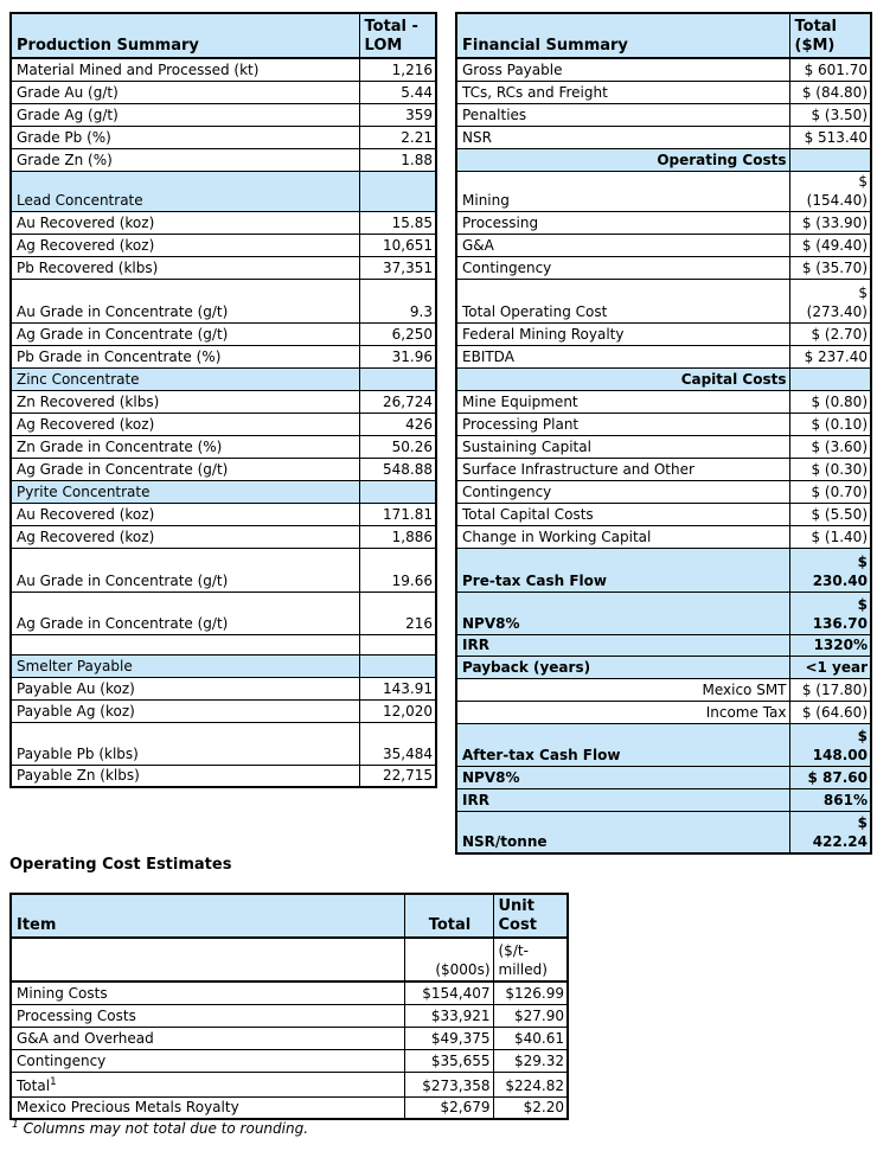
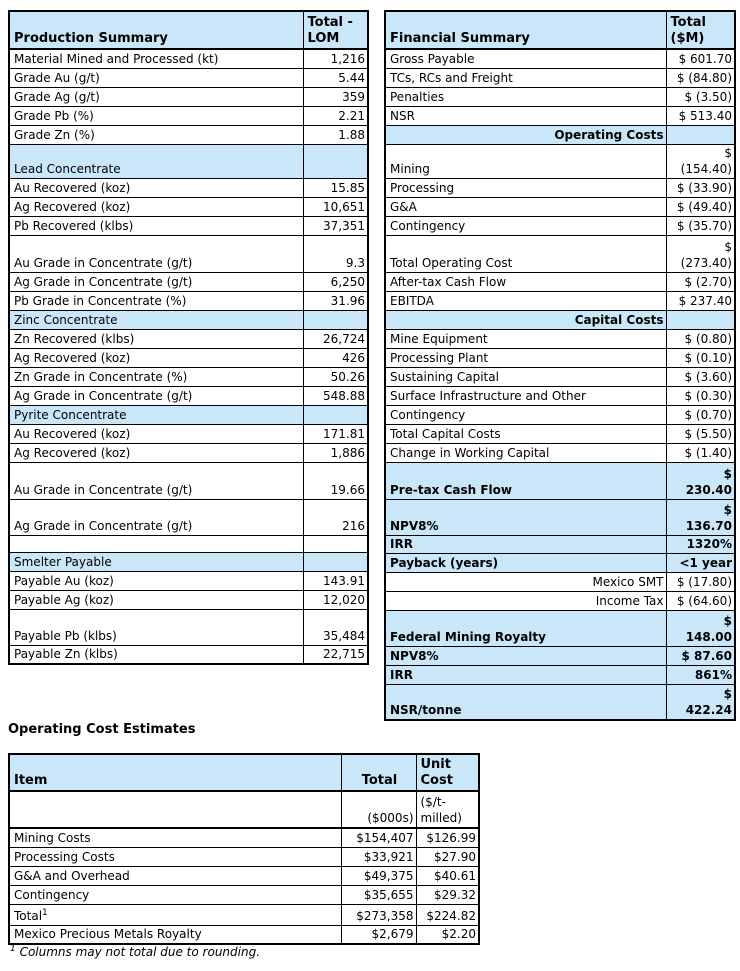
  Production Summary	Total - LOM
  Material Mined and Processed (kt)	1,216
  Grade Au (g/t)	5.44
  Grade Ag (g/t)	359
  Grade Pb (%)	2.21
  Grade Zn (%)	1.88
  Lead Concentrate
  Au Recovered (koz)	15.85
  Ag Recovered (koz)	10,651
  Pb Recovered (klbs)	37,351
  Au Grade in Concentrate (g/t)	9.3
  Ag Grade in Concentrate (g/t)	6,250
  Pb Grade in Concentrate (%)	31.96
  Zinc Concentrate
  Zn Recovered (klbs)	26,724
  Ag Recovered (koz)	426
  Zn Grade in Concentrate (%)	50.26
  Ag Grade in Concentrate (g/t)	548.88
  Pyrite Concentrate
  Au Recovered (koz)	171.81
  Ag Recovered (koz)	1,886
  Au Grade in Concentrate (g/t)	19.66
  Ag Grade in Concentrate (g/t)	216
  Smelter Payable
  Payable Au (koz)	143.91
  Payable Ag (koz)	12,020
  Payable Pb (klbs)	35,484
  Payable Zn (klbs)	22,715
  Financial Summary	Total ($M)
  Gross Payable	$ 601.70
  TCs, RCs and Freight	$ (84.80)
  Penalties	$ (3.50)
  NSR	$ 513.40
  Operating Costs
  Mining	$(154.40)
  Processing	$ (33.90)
  G&A	$ (49.40)
  Contingency	$ (35.70)
  Total Operating Cost	$(273.40)
- Federal Mining Royalty	$ (2.70)
+ After-tax Cash Flow	$ (2.70)
  EBITDA	$ 237.40
  Capital Costs
  Mine Equipment	$ (0.80)
  Processing Plant	$ (0.10)
  Sustaining Capital	$ (3.60)
  Surface Infrastructure and Other	$ (0.30)
  Contingency	$ (0.70)
  Total Capital Costs	$ (5.50)
  Change in Working Capital	$ (1.40)
  Pre-tax Cash Flow	$230.40
  NPV8%	$136.70
  IRR	1320%
  Payback (years)	<1 year
  Mexico SMT	$ (17.80)
  Income Tax	$ (64.60)
- After-tax Cash Flow	$148.00
+ Federal Mining Royalty	$148.00
  NPV8%	$ 87.60
  IRR	861%
  NSR/tonne	$422.24
  Operating Cost Estimates
  Item	Total	Unit Cost
  	($000s)	($/t-milled)
  Mining Costs	$154,407	$126.99
  Processing Costs	$33,921	$27.90
  G&A and Overhead	$49,375	$40.61
  Contingency	$35,655	$29.32
  Total1	$273,358	$224.82
  Mexico Precious Metals Royalty	$2,679	$2.20
  1 Columns may not total due to rounding.
